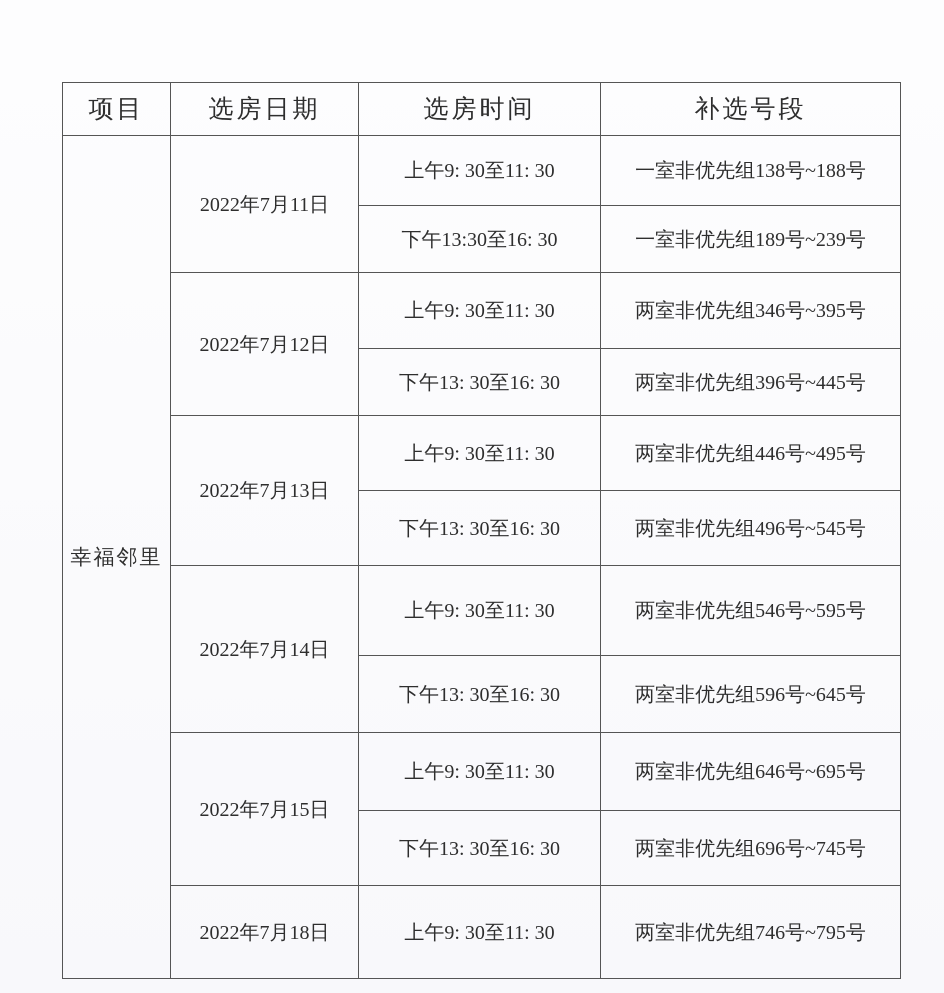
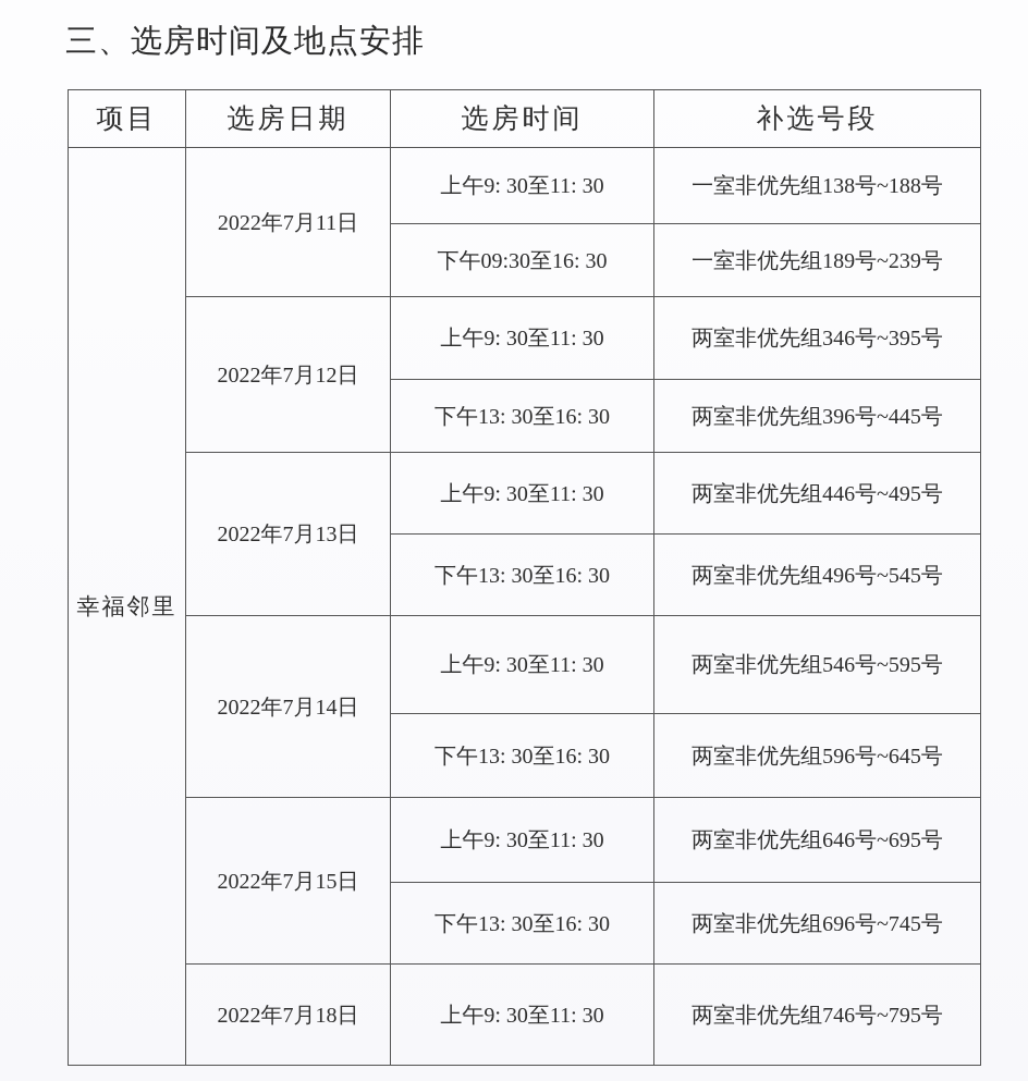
+ 三、选房时间及地点安排
  项目	选房日期	选房时间	补选号段
  幸福邻里	2022年7月11日	上午9: 30至11: 30	一室非优先组138号~188号
- 下午13:30至16: 30	一室非优先组189号~239号
+ 下午09:30至16: 30	一室非优先组189号~239号
  2022年7月12日	上午9: 30至11: 30	两室非优先组346号~395号
  下午13: 30至16: 30	两室非优先组396号~445号
  2022年7月13日	上午9: 30至11: 30	两室非优先组446号~495号
  下午13: 30至16: 30	两室非优先组496号~545号
  2022年7月14日	上午9: 30至11: 30	两室非优先组546号~595号
  下午13: 30至16: 30	两室非优先组596号~645号
  2022年7月15日	上午9: 30至11: 30	两室非优先组646号~695号
  下午13: 30至16: 30	两室非优先组696号~745号
  2022年7月18日	上午9: 30至11: 30	两室非优先组746号~795号
